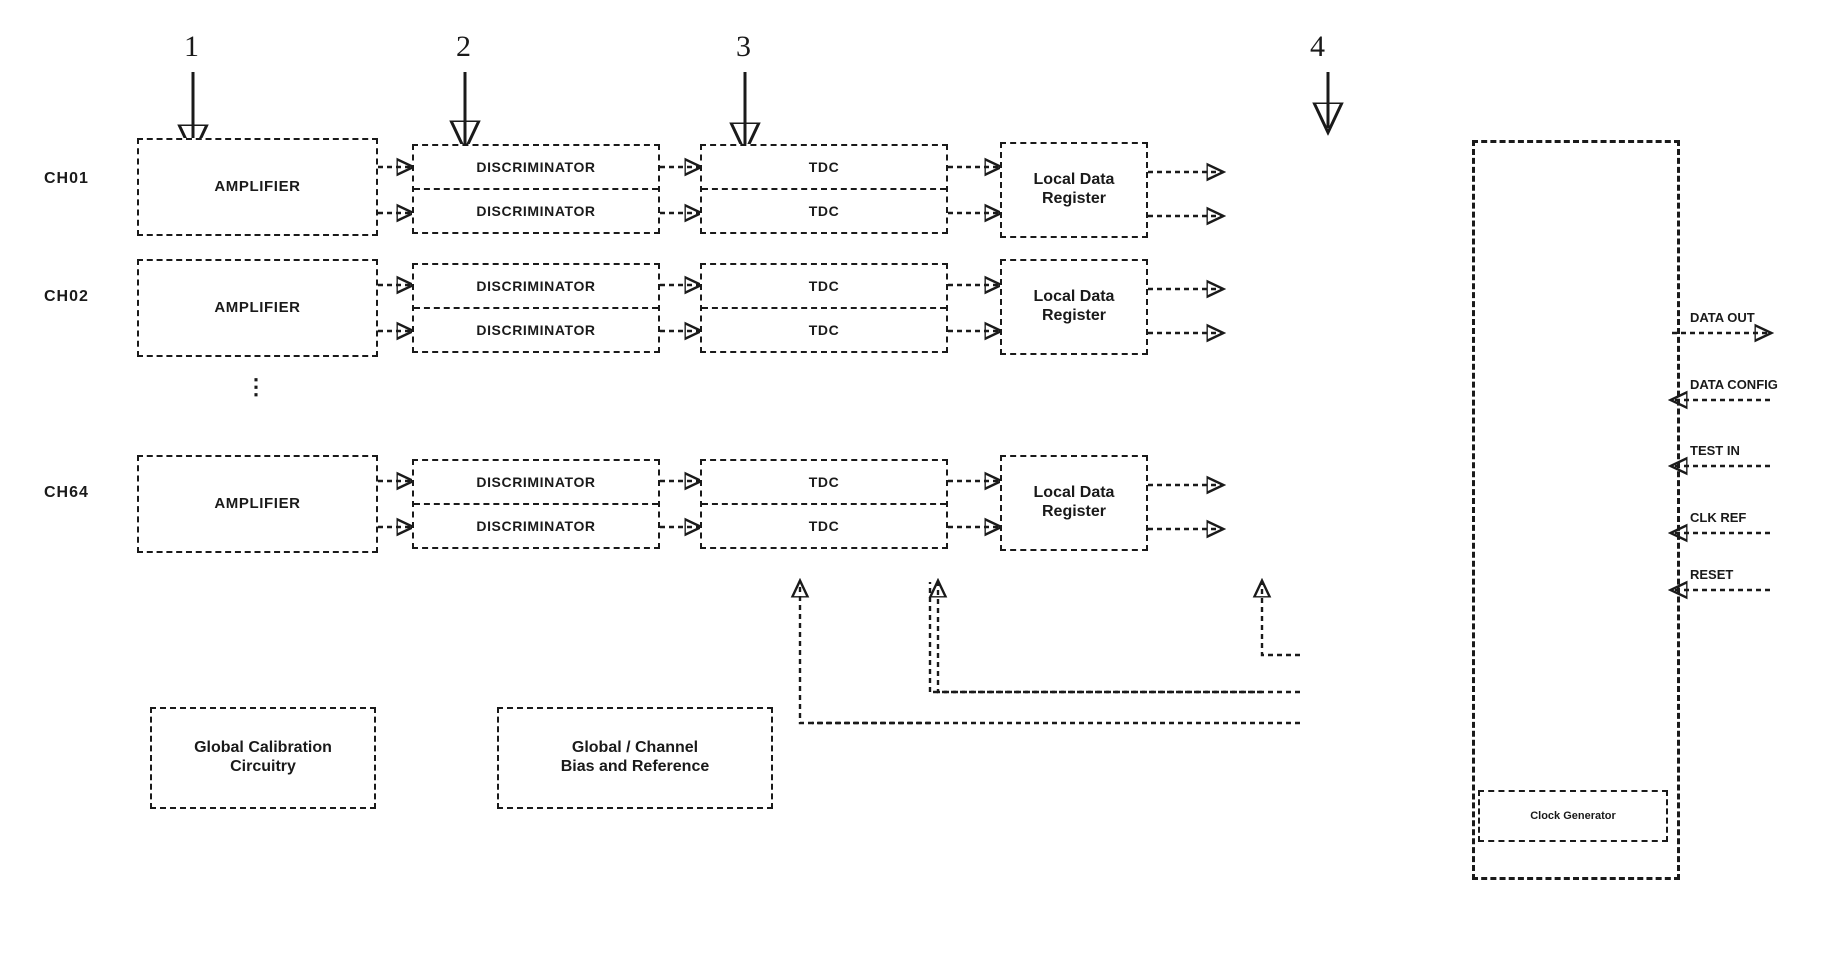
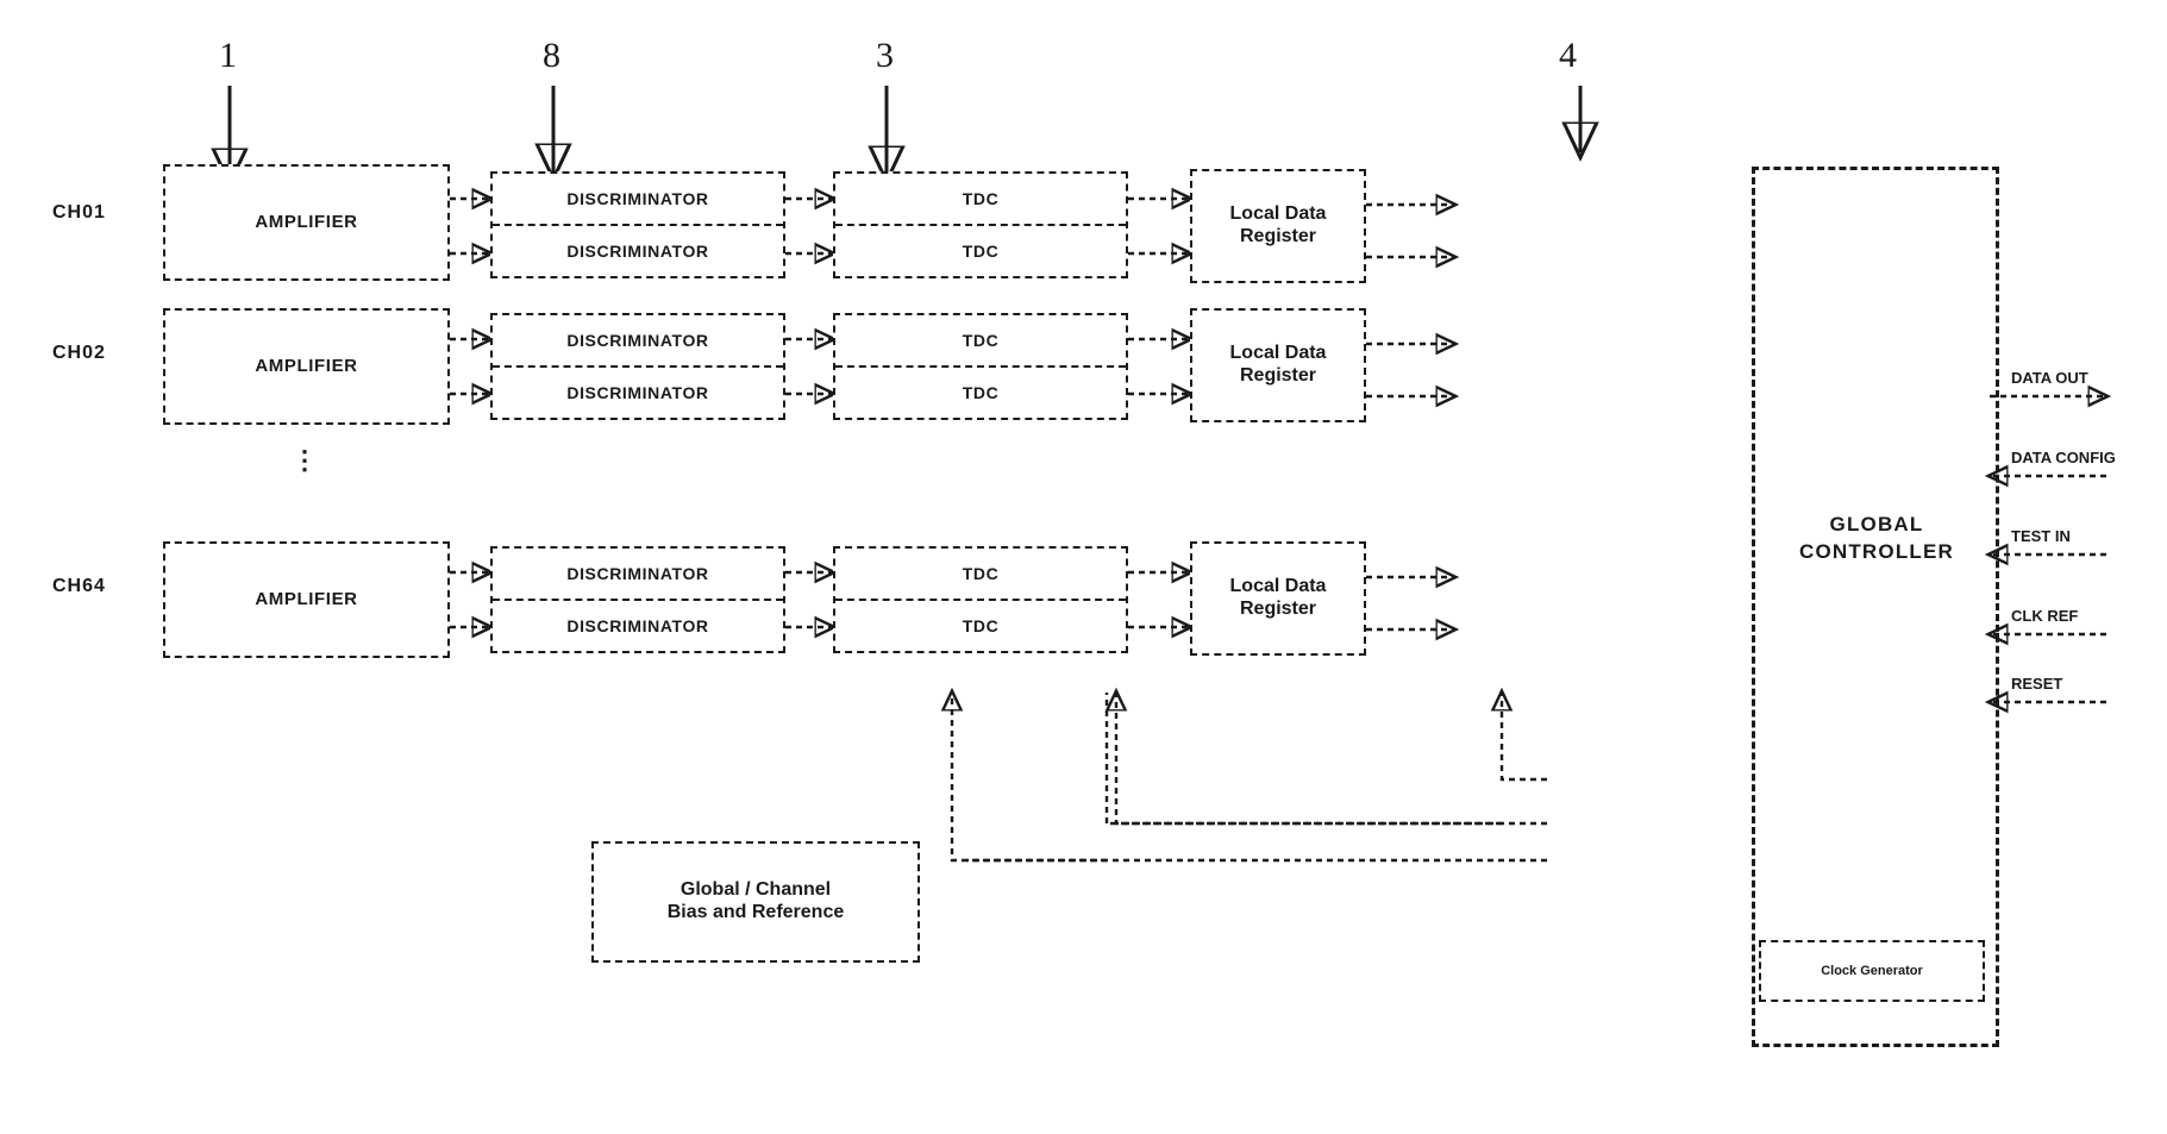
  1
- 2
+ 8
  3
  4
  CH01
  CH02
  CH64
  AMPLIFIER
  DISCRIMINATOR
  DISCRIMINATOR
  TDC
  TDC
  Local Data
  Register
  AMPLIFIER
  DISCRIMINATOR
  DISCRIMINATOR
  TDC
  TDC
  Local Data
  Register
  ⋮
  AMPLIFIER
  DISCRIMINATOR
  DISCRIMINATOR
  TDC
  TDC
  Local Data
  Register
- Global Calibration
- Circuitry
  Global / Channel
  Bias and Reference
+ GLOBAL
+ CONTROLLER
  Clock Generator
  DATA OUT
  DATA CONFIG
  TEST IN
  CLK REF
  RESET
